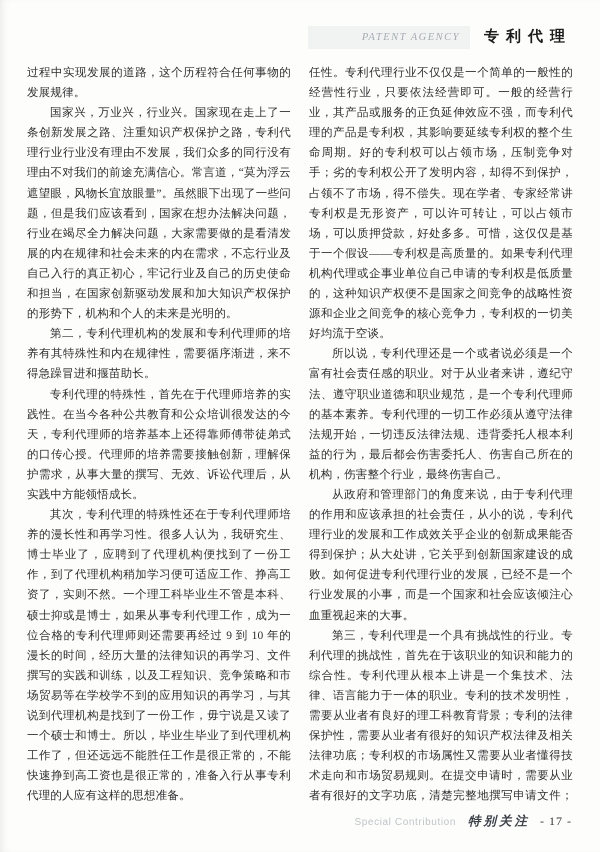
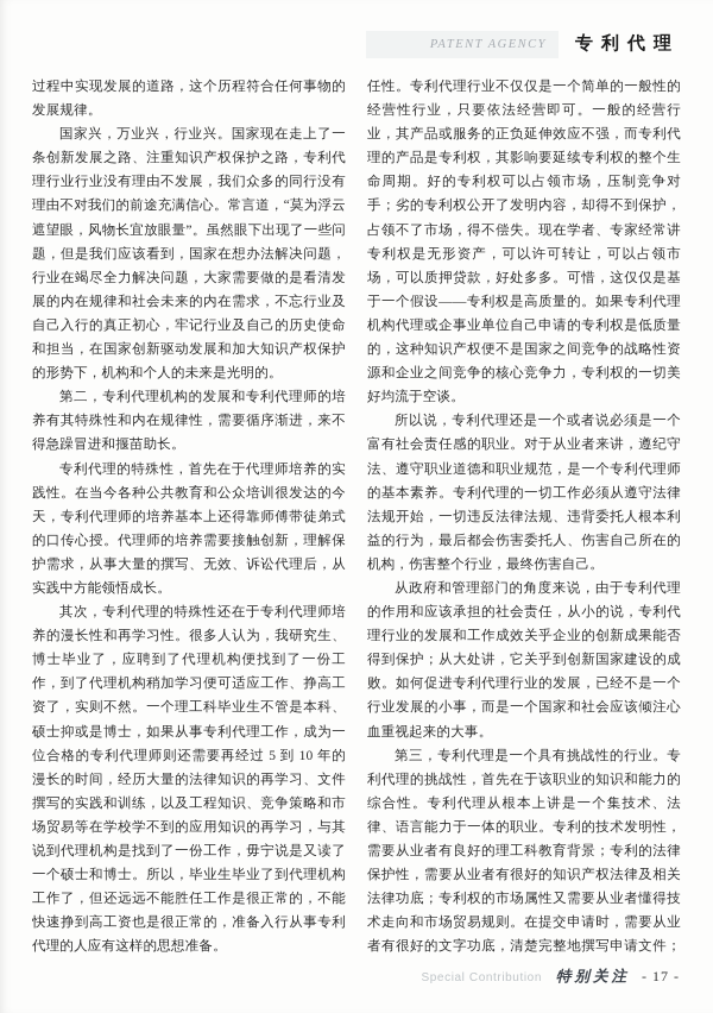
  PATENT AGENCY
  专利代理
  过程中实现发展的道路，这个历程符合任何事物的发展规律。
  国家兴，万业兴，行业兴。国家现在走上了一条创新发展之路、注重知识产权保护之路，专利代理行业行业没有理由不发展，我们众多的同行没有理由不对我们的前途充满信心。常言道，“莫为浮云遮望眼，风物长宜放眼量”。虽然眼下出现了一些问题，但是我们应该看到，国家在想办法解决问题，行业在竭尽全力解决问题，大家需要做的是看清发展的内在规律和社会未来的内在需求，不忘行业及自己入行的真正初心，牢记行业及自己的历史使命和担当，在国家创新驱动发展和加大知识产权保护的形势下，机构和个人的未来是光明的。
  第二，专利代理机构的发展和专利代理师的培养有其特殊性和内在规律性，需要循序渐进，来不得急躁冒进和揠苗助长。
  专利代理的特殊性，首先在于代理师培养的实践性。在当今各种公共教育和公众培训很发达的今天，专利代理师的培养基本上还得靠师傅带徒弟式的口传心授。代理师的培养需要接触创新，理解保护需求，从事大量的撰写、无效、诉讼代理后，从实践中方能领悟成长。
- 其次，专利代理的特殊性还在于专利代理师培养的漫长性和再学习性。很多人认为，我研究生、博士毕业了，应聘到了代理机构便找到了一份工作，到了代理机构稍加学习便可适应工作、挣高工资了，实则不然。一个理工科毕业生不管是本科、硕士抑或是博士，如果从事专利代理工作，成为一位合格的专利代理师则还需要再经过 9 到 10 年的漫长的时间，经历大量的法律知识的再学习、文件撰写的实践和训练，以及工程知识、竞争策略和市场贸易等在学校学不到的应用知识的再学习，与其说到代理机构是找到了一份工作，毋宁说是又读了一个硕士和博士。所以，毕业生毕业了到代理机构工作了，但还远远不能胜任工作是很正常的，不能快速挣到高工资也是很正常的，准备入行从事专利代理的人应有这样的思想准备。
+ 其次，专利代理的特殊性还在于专利代理师培养的漫长性和再学习性。很多人认为，我研究生、博士毕业了，应聘到了代理机构便找到了一份工作，到了代理机构稍加学习便可适应工作、挣高工资了，实则不然。一个理工科毕业生不管是本科、硕士抑或是博士，如果从事专利代理工作，成为一位合格的专利代理师则还需要再经过 5 到 10 年的漫长的时间，经历大量的法律知识的再学习、文件撰写的实践和训练，以及工程知识、竞争策略和市场贸易等在学校学不到的应用知识的再学习，与其说到代理机构是找到了一份工作，毋宁说是又读了一个硕士和博士。所以，毕业生毕业了到代理机构工作了，但还远远不能胜任工作是很正常的，不能快速挣到高工资也是很正常的，准备入行从事专利代理的人应有这样的思想准备。
  任性。专利代理行业不仅仅是一个简单的一般性的经营性行业，只要依法经营即可。一般的经营行业，其产品或服务的正负延伸效应不强，而专利代理的产品是专利权，其影响要延续专利权的整个生命周期。好的专利权可以占领市场，压制竞争对手；劣的专利权公开了发明内容，却得不到保护，占领不了市场，得不偿失。现在学者、专家经常讲专利权是无形资产，可以许可转让，可以占领市场，可以质押贷款，好处多多。可惜，这仅仅是基于一个假设——专利权是高质量的。如果专利代理机构代理或企事业单位自己申请的专利权是低质量的，这种知识产权便不是国家之间竞争的战略性资源和企业之间竞争的核心竞争力，专利权的一切美好均流于空谈。
  所以说，专利代理还是一个或者说必须是一个富有社会责任感的职业。对于从业者来讲，遵纪守法、遵守职业道德和职业规范，是一个专利代理师的基本素养。专利代理的一切工作必须从遵守法律法规开始，一切违反法律法规、违背委托人根本利益的行为，最后都会伤害委托人、伤害自己所在的机构，伤害整个行业，最终伤害自己。
  从政府和管理部门的角度来说，由于专利代理的作用和应该承担的社会责任，从小的说，专利代理行业的发展和工作成效关乎企业的创新成果能否得到保护；从大处讲，它关乎到创新国家建设的成败。如何促进专利代理行业的发展，已经不是一个行业发展的小事，而是一个国家和社会应该倾注心血重视起来的大事。
  第三，专利代理是一个具有挑战性的行业。专利代理的挑战性，首先在于该职业的知识和能力的综合性。专利代理从根本上讲是一个集技术、法律、语言能力于一体的职业。专利的技术发明性，需要从业者有良好的理工科教育背景；专利的法律保护性，需要从业者有很好的知识产权法律及相关法律功底；专利权的市场属性又需要从业者懂得技术走向和市场贸易规则。在提交申请时，需要从业者有很好的文字功底，清楚完整地撰写申请文件；
  Special Contribution
  特别关注
  - 17 -
